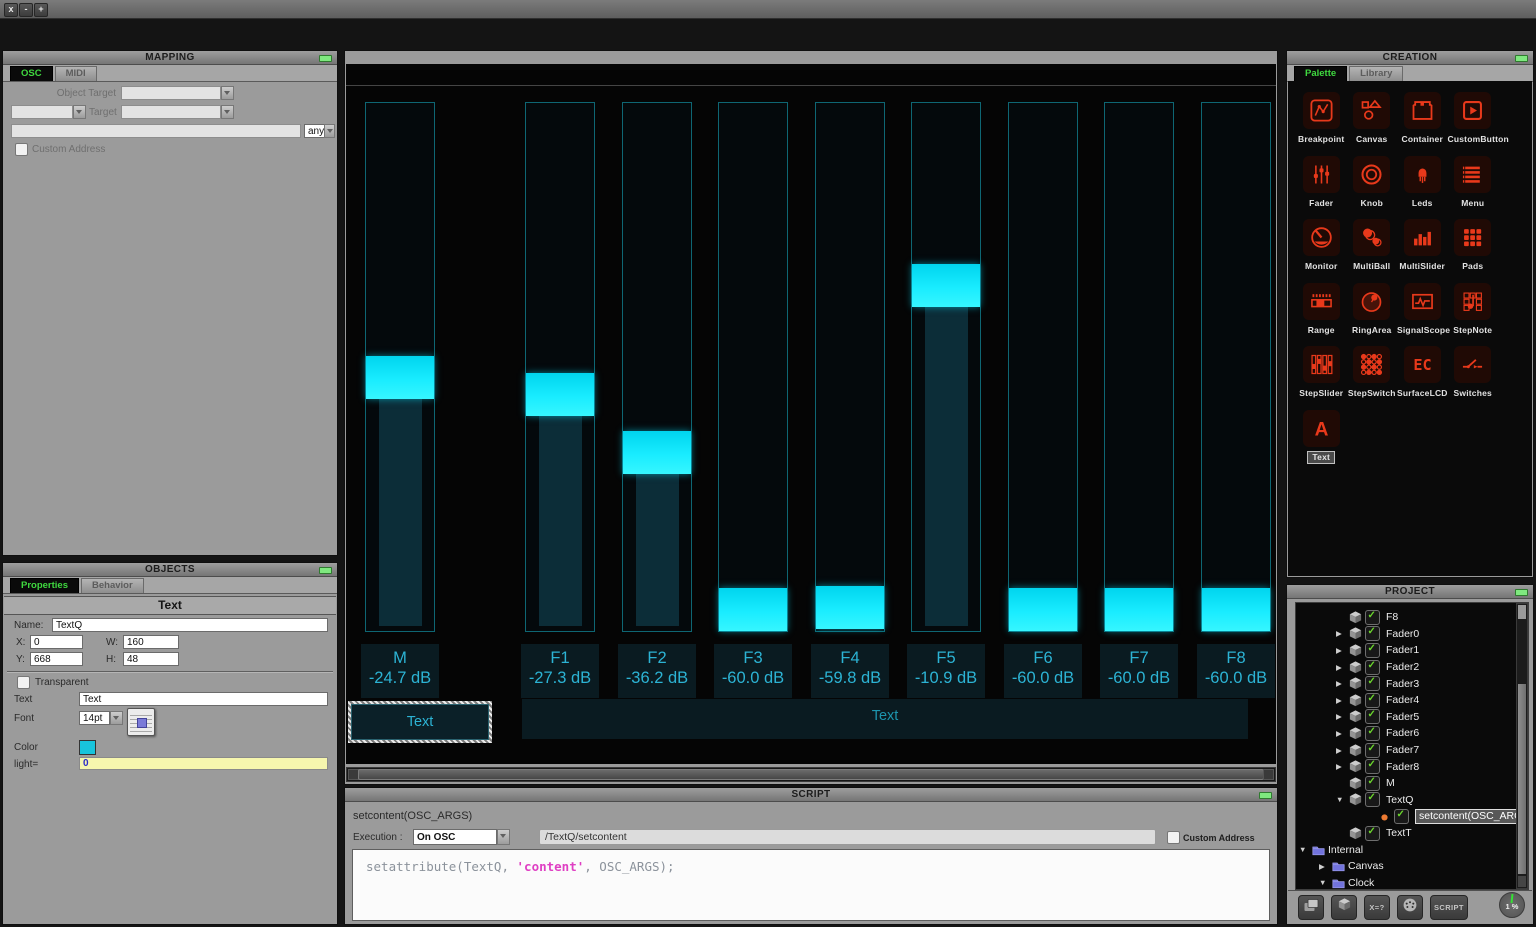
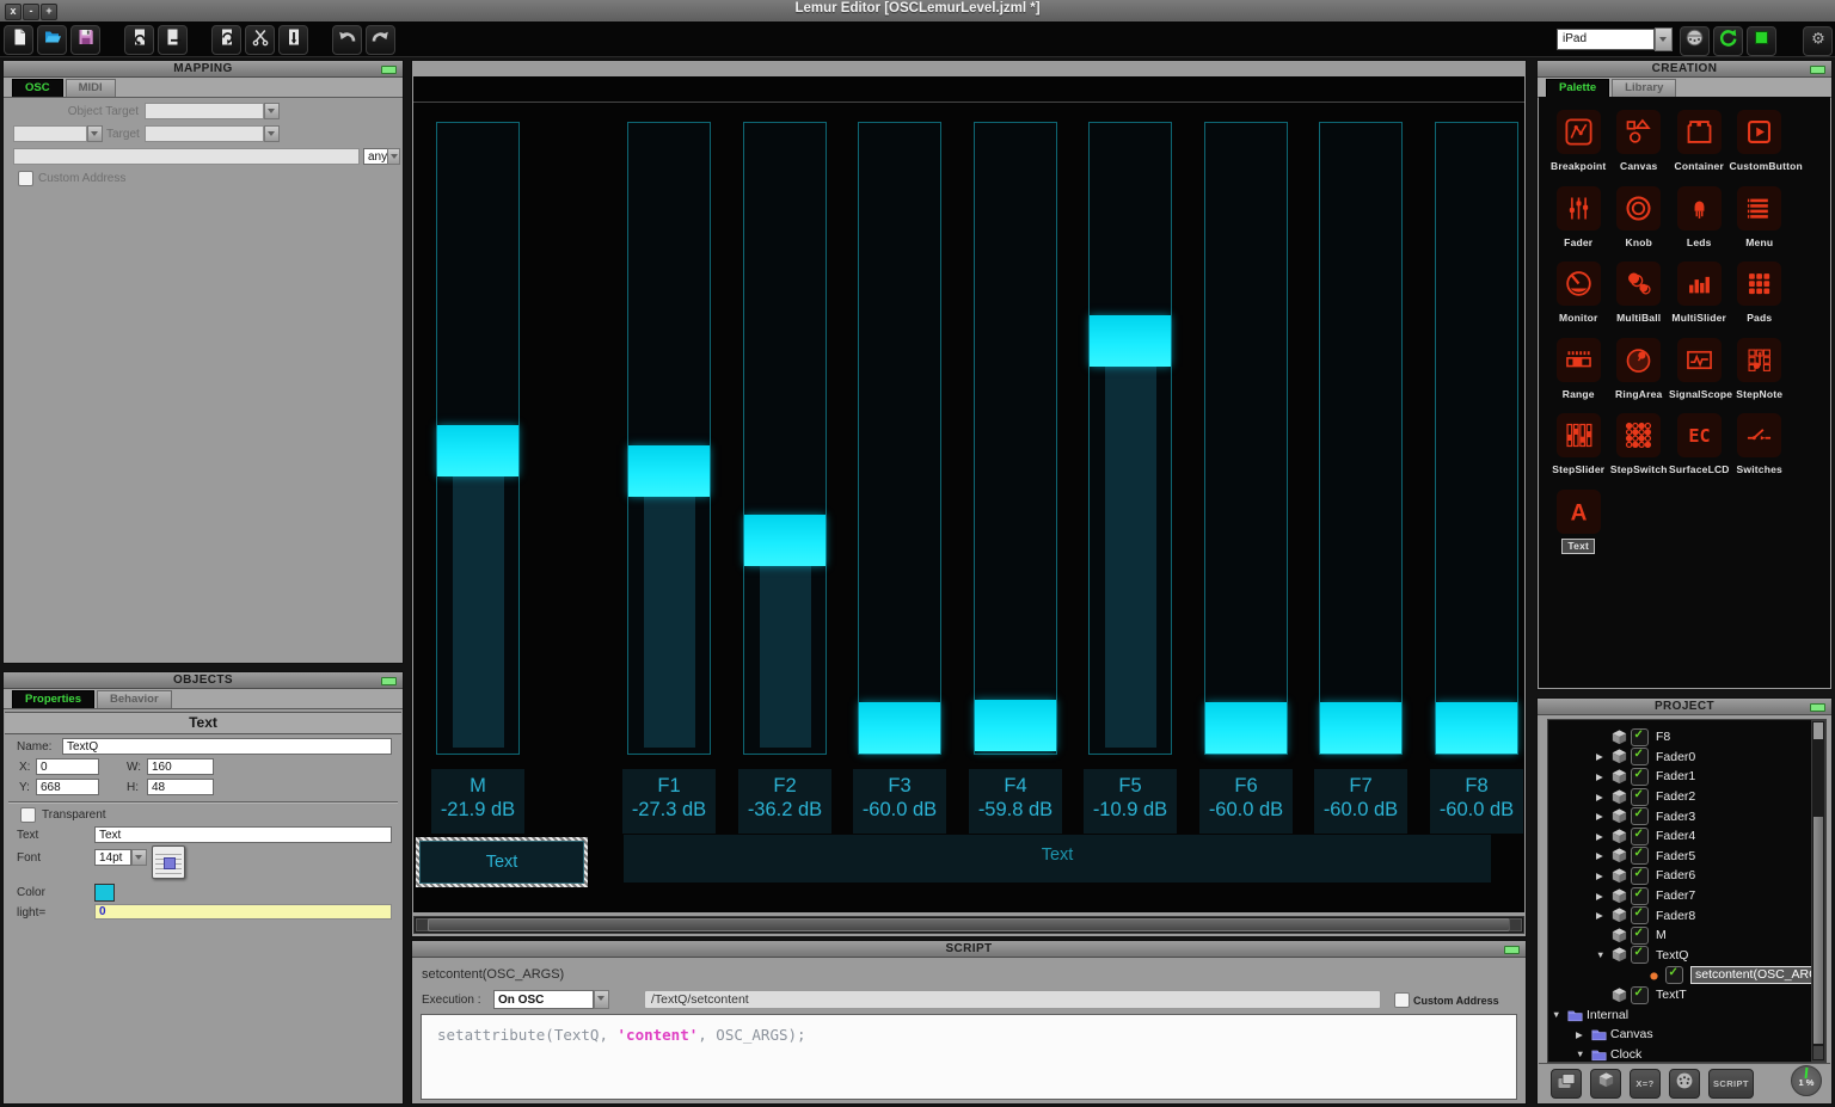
  x
  -
  +
+ Lemur Editor [OSCLemurLevel.jzml *]
+ iPad
+ ⚙
  MAPPING
  OSC
  MIDI
  Object Target
  Target
  any
  Custom Address
  OBJECTS
  Properties
  Behavior
  Text
  Name:
  TextQ
  X:
  0
  W:
  160
  Y:
  668
  H:
  48
  Transparent
  Text
  Text
  Font
  14pt
  Color
  light=
  0
  M
- -24.7 dB
+ -21.9 dB
  F1
  -27.3 dB
  F2
  -36.2 dB
  F3
  -60.0 dB
  F4
  -59.8 dB
  F5
  -10.9 dB
  F6
  -60.0 dB
  F7
  -60.0 dB
  F8
  -60.0 dB
  Text
  Text
  SCRIPT
  setcontent(OSC_ARGS)
  Execution :
  On OSC
  /TextQ/setcontent
  Custom Address
  setattribute(TextQ, 'content', OSC_ARGS);
  CREATION
  Palette
  Library
  Breakpoint
  Canvas
  Container
  CustomButton
  Fader
  Knob
  Leds
  Menu
  Monitor
  MultiBall
  MultiSlider
  Pads
  Range
  RingArea
  SignalScope
  StepNote
  StepSlider
  StepSwitch
  EC
  SurfaceLCD
  Switches
  A
  Text
  PROJECT
  F8
  Fader0
  Fader1
  Fader2
  Fader3
  Fader4
  Fader5
  Fader6
  Fader7
  Fader8
  M
  TextQ
  setcontent(OSC_AR
  TextT
  Internal
  Canvas
  Clock
  X=?
  SCRIPT
  1 %
